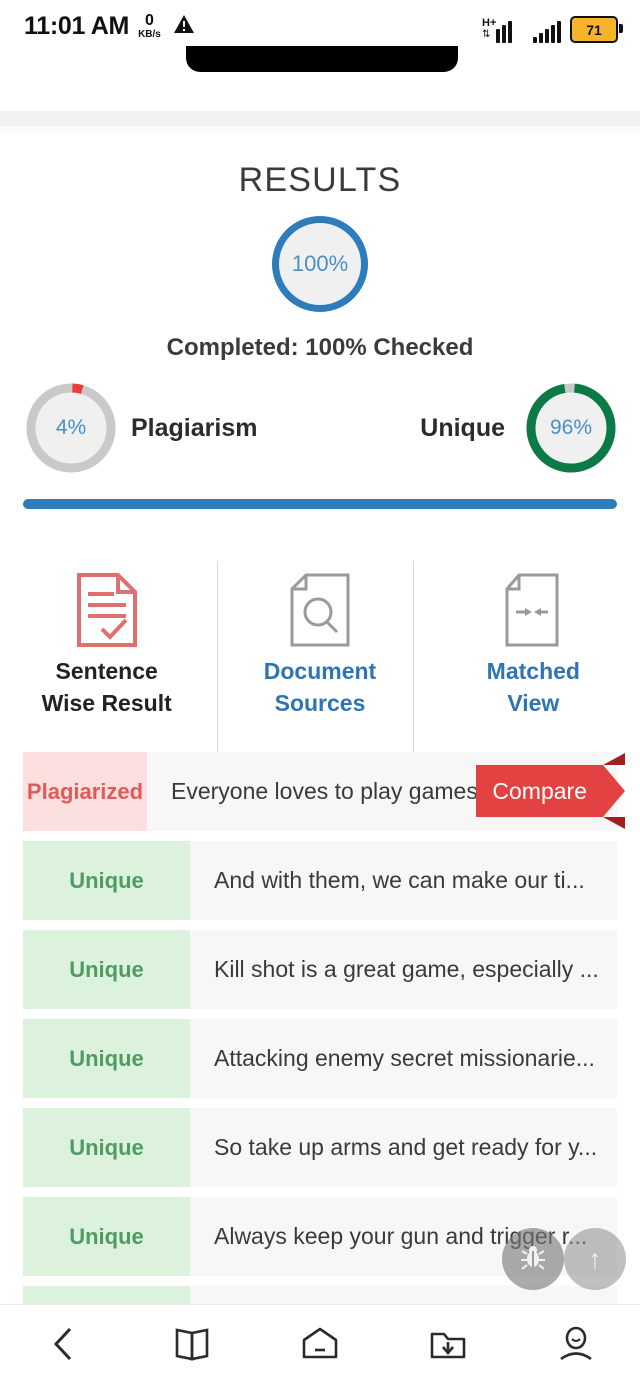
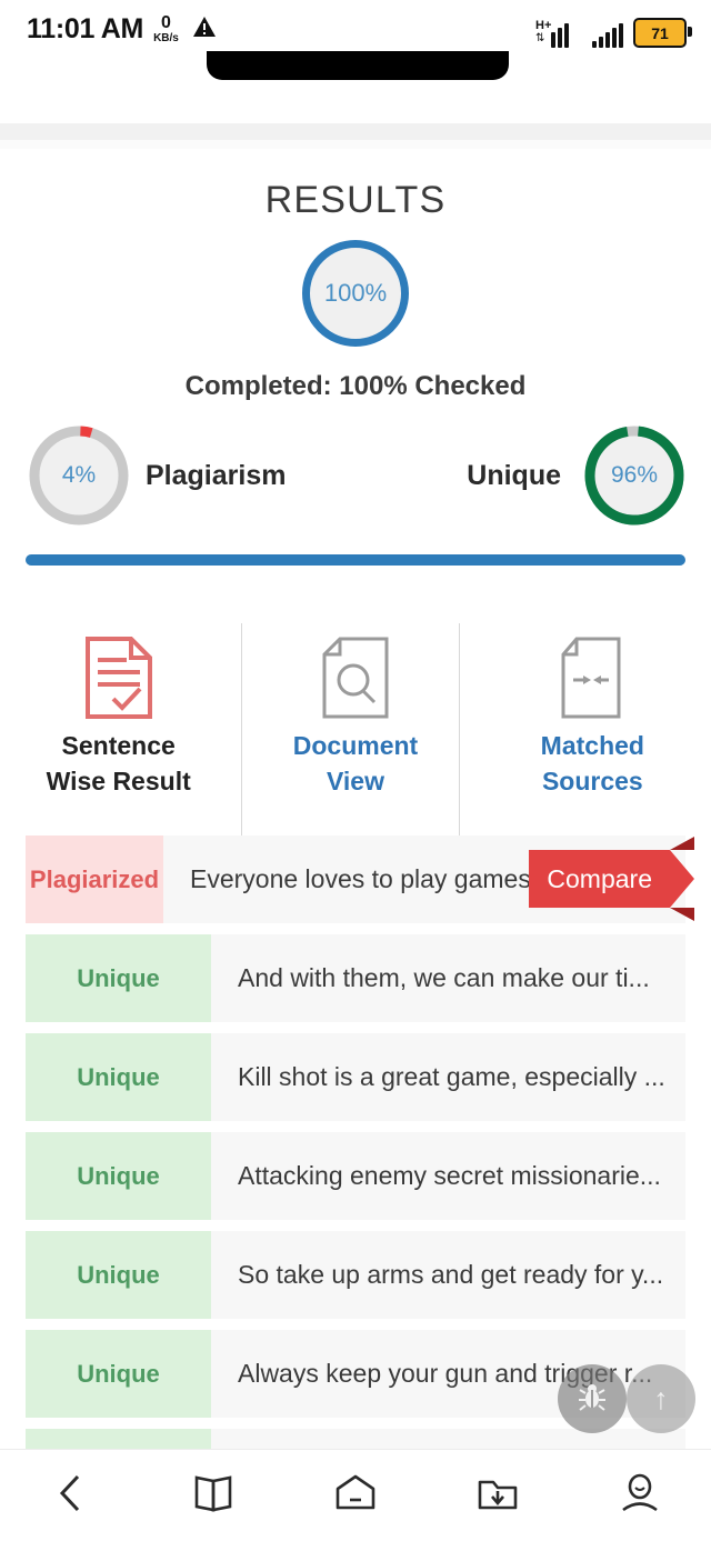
  11:01 AM
  0
  KB/s
  H+
  ⇅
  71
  RESULTS
  100%
  Completed: 100% Checked
  4%
  Plagiarism
  96%
  Unique
  Sentence
  Wise Result
  Document
- Sources
+ View
  Matched
- View
+ Sources
  Plagiarized
  Everyone loves to play games
  Compare
  Unique
  And with them, we can make our ti...
  Unique
  Kill shot is a great game, especially ...
  Unique
  Attacking enemy secret missionarie...
  Unique
  So take up arms and get ready for y...
  Unique
  Always keep your gun and trigger r...
  ↑
